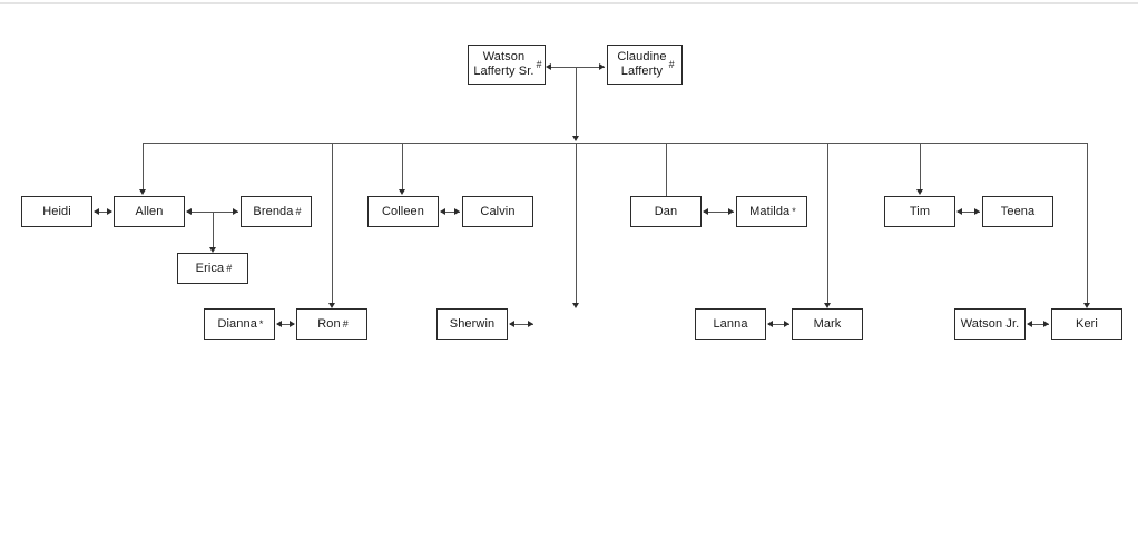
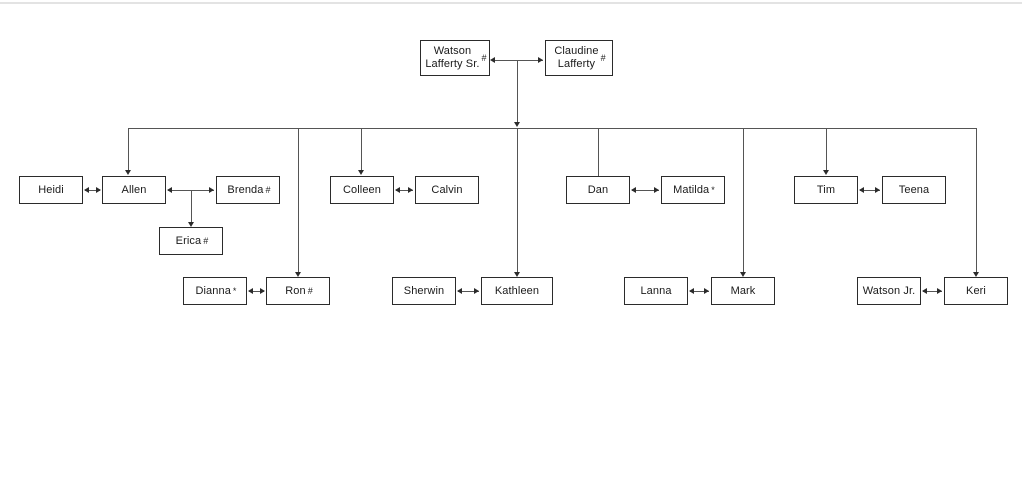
  Watson
  Lafferty Sr.
  #
  Claudine
  Lafferty
  #
  Heidi
  Allen
  Brenda
  #
  Erica
  #
  Colleen
  Calvin
  Dan
  Matilda
  *
  Tim
  Teena
  Dianna
  *
  Ron
  #
  Sherwin
+ Kathleen
  Lanna
  Mark
  Watson Jr.
  Keri
